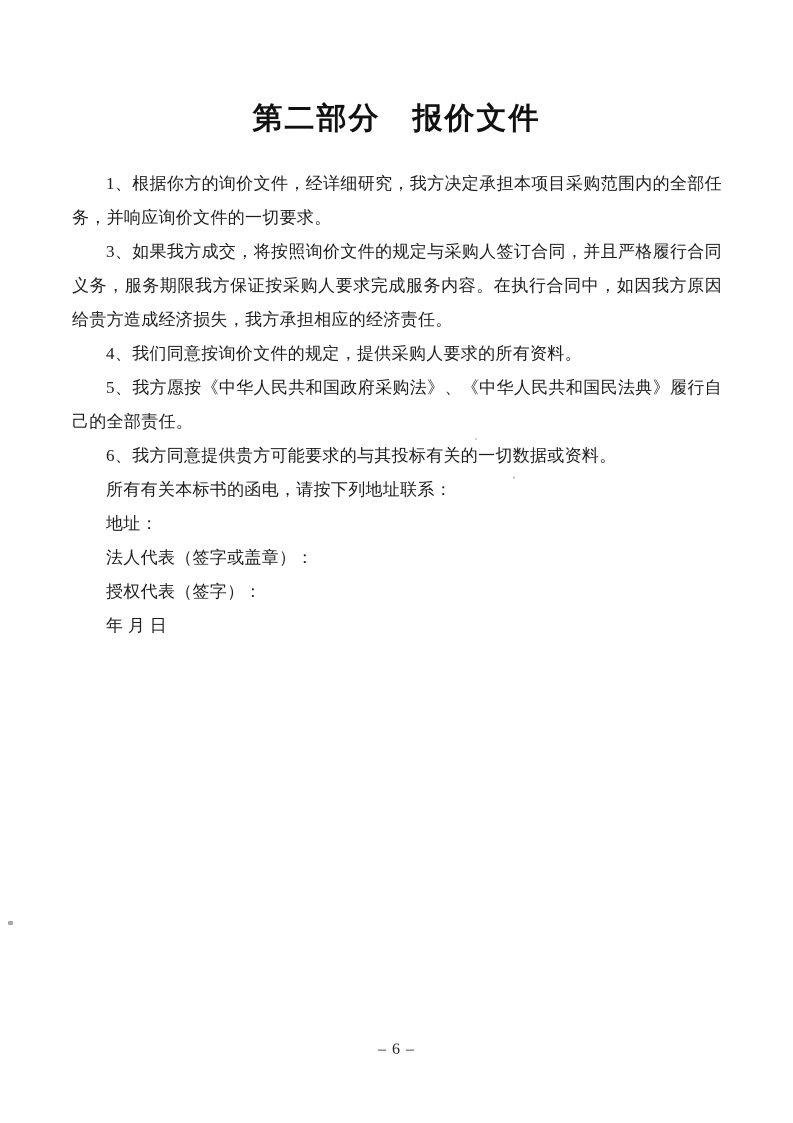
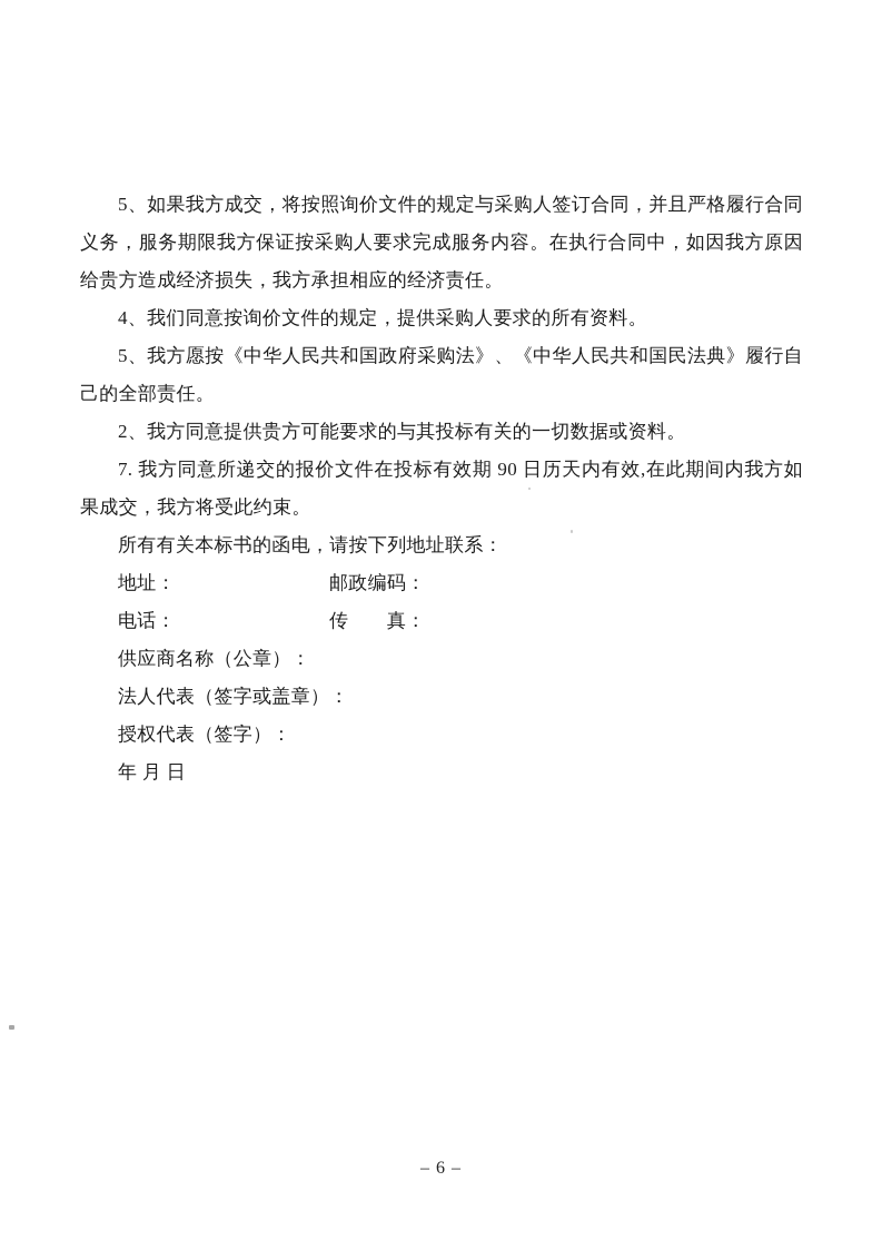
- 第二部分 报价文件
- 1、根据你方的询价文件，经详细研究，我方决定承担本项目采购范围内的全部任务，并响应询价文件的一切要求。
- 3、如果我方成交，将按照询价文件的规定与采购人签订合同，并且严格履行合同义务，服务期限我方保证按采购人要求完成服务内容。在执行合同中，如因我方原因给贵方造成经济损失，我方承担相应的经济责任。
+ 5、如果我方成交，将按照询价文件的规定与采购人签订合同，并且严格履行合同义务，服务期限我方保证按采购人要求完成服务内容。在执行合同中，如因我方原因给贵方造成经济损失，我方承担相应的经济责任。
  4、我们同意按询价文件的规定，提供采购人要求的所有资料。
  5、我方愿按《中华人民共和国政府采购法》、《中华人民共和国民法典》履行自己的全部责任。
- 6、我方同意提供贵方可能要求的与其投标有关的一切数据或资料。
+ 2、我方同意提供贵方可能要求的与其投标有关的一切数据或资料。
+ 7. 我方同意所递交的报价文件在投标有效期 90 日历天内有效,在此期间内我方如果成交，我方将受此约束。
  所有有关本标书的函电，请按下列地址联系：
  地址：
+ 邮政编码：
+ 电话：
+ 传 真：
+ 供应商名称（公章）：
  法人代表（签字或盖章）：
  授权代表（签字）：
  年 月 日
  – 6 –
